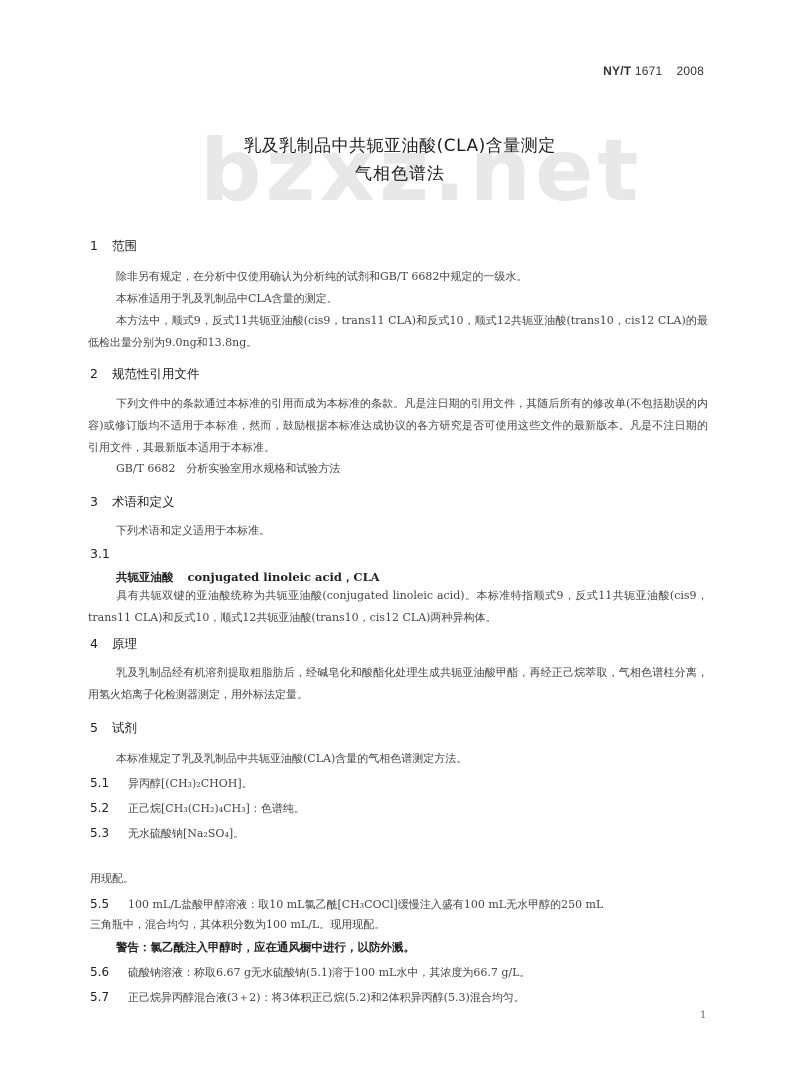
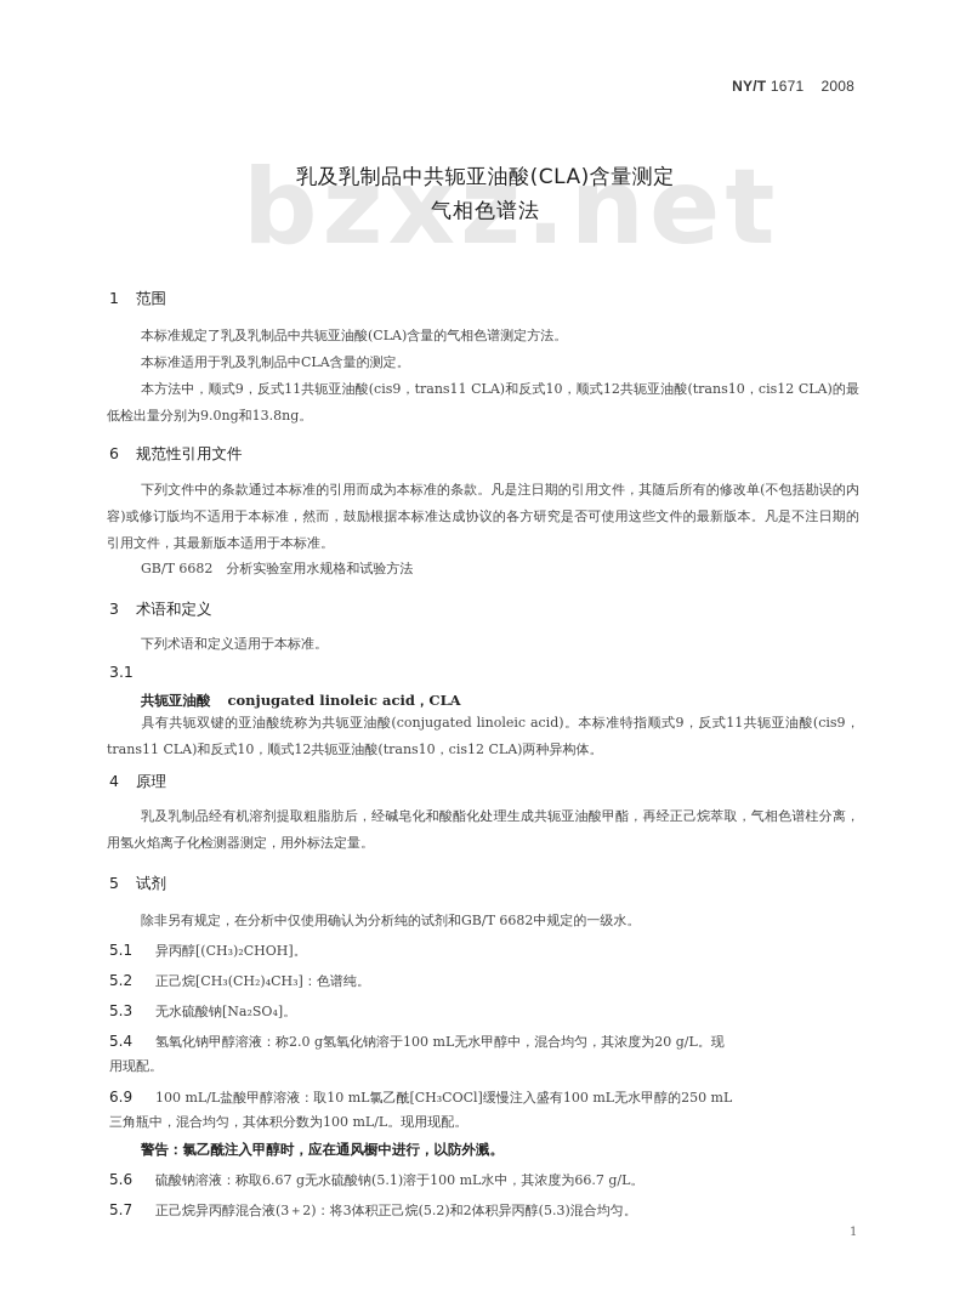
  NY/T 1671 2008
  bzxz.n
  乳及乳制品中共轭亚油酸(CLA)含量测定
  气相色谱法
  1 范围
- 除非另有规定，在分析中仅使用确认为分析纯的试剂和GB/T 6682中规定的一级水。
+ 本标准规定了乳及乳制品中共轭亚油酸(CLA)含量的气相色谱测定方法。
  本标准适用于乳及乳制品中CLA含量的测定。
  本方法中，顺式9，反式11共轭亚油酸(cis9，trans11 CLA)和反式10，顺式12共轭亚油酸(trans10，cis12 CLA)的最低检出量分别为9.0ng和13.8ng。
- 2 规范性引用文件
+ 6 规范性引用文件
  下列文件中的条款通过本标准的引用而成为本标准的条款。凡是注日期的引用文件，其随后所有的修改单(不包括勘误的内容)或修订版均不适用于本标准，然而，鼓励根据本标准达成协议的各方研究是否可使用这些文件的最新版本。凡是不注日期的引用文件，其最新版本适用于本标准。
  GB/T 6682 分析实验室用水规格和试验方法
  3 术语和定义
  下列术语和定义适用于本标准。
  3.1
  共轭亚油酸 conjugated linoleic acid，CLA
  具有共轭双键的亚油酸统称为共轭亚油酸(conjugated linoleic acid)。本标准特指顺式9，反式11共轭亚油酸(cis9，trans11 CLA)和反式10，顺式12共轭亚油酸(trans10，cis12 CLA)两种异构体。
  4 原理
  乳及乳制品经有机溶剂提取粗脂肪后，经碱皂化和酸酯化处理生成共轭亚油酸甲酯，再经正己烷萃取，气相色谱柱分离，用氢火焰离子化检测器测定，用外标法定量。
  5 试剂
- 本标准规定了乳及乳制品中共轭亚油酸(CLA)含量的气相色谱测定方法。
+ 除非另有规定，在分析中仅使用确认为分析纯的试剂和GB/T 6682中规定的一级水。
  5.1 异丙醇[(CH₃)₂CHOH]。
  5.2 正己烷[CH₃(CH₂)₄CH₃]：色谱纯。
  5.3 无水硫酸钠[Na₂SO₄]。
+ 5.4 氢氧化钠甲醇溶液：称2.0 g氢氧化钠溶于100 mL无水甲醇中，混合均匀，其浓度为20 g/L。现
  用现配。
- 5.5 100 mL/L盐酸甲醇溶液：取10 mL氯乙酰[CH₃COCl]缓慢注入盛有100 mL无水甲醇的250 mL
+ 6.9 100 mL/L盐酸甲醇溶液：取10 mL氯乙酰[CH₃COCl]缓慢注入盛有100 mL无水甲醇的250 mL
  三角瓶中，混合均匀，其体积分数为100 mL/L。现用现配。
  警告：氯乙酰注入甲醇时，应在通风橱中进行，以防外溅。
  5.6 硫酸钠溶液：称取6.67 g无水硫酸钠(5.1)溶于100 mL水中，其浓度为66.7 g/L。
  5.7 正己烷异丙醇混合液(3＋2)：将3体积正己烷(5.2)和2体积异丙醇(5.3)混合均匀。
  1
